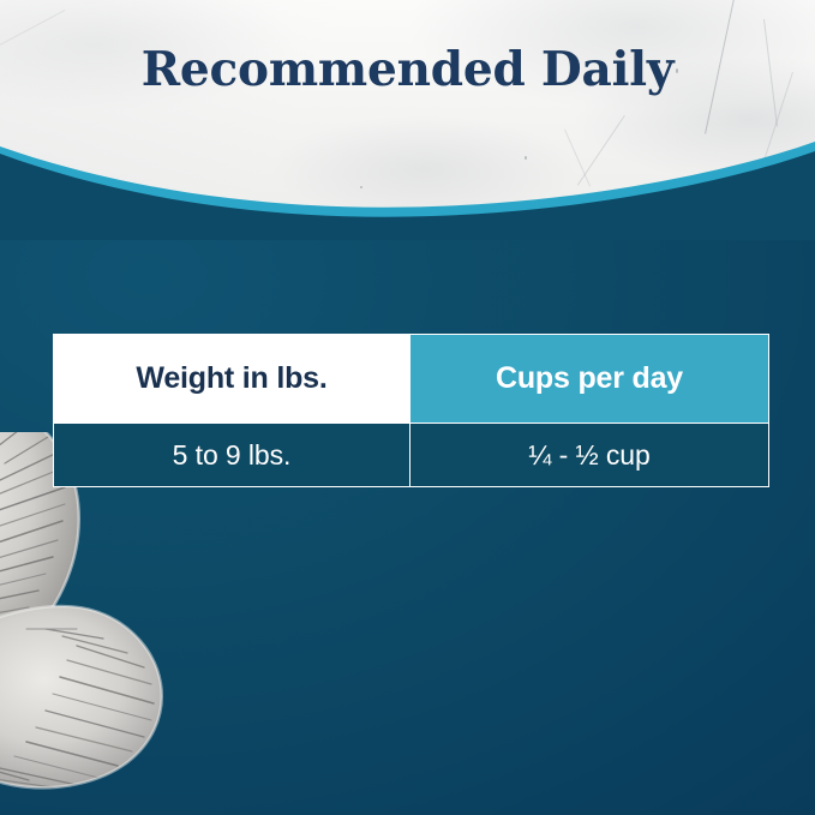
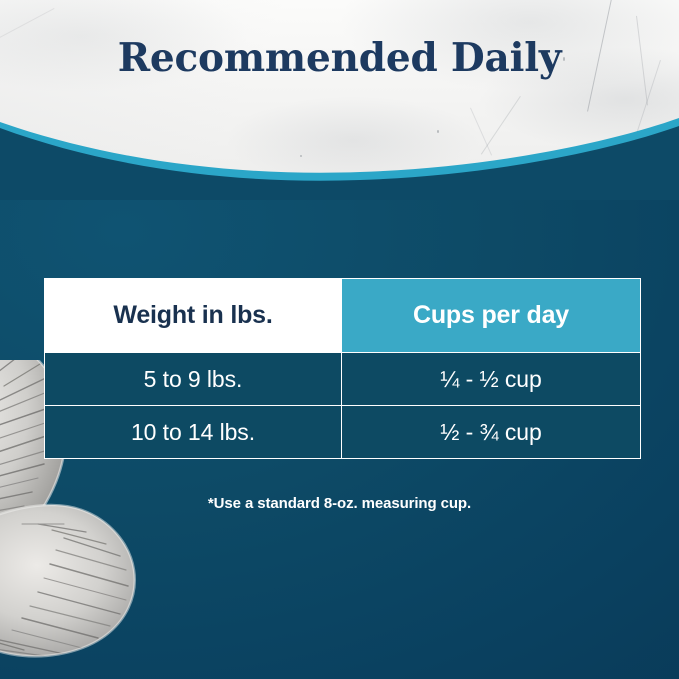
  Recommended Daily
  Weight in lbs.	Cups per day
  5 to 9 lbs.	¼ - ½ cup
+ 10 to 14 lbs.	½ - ¾ cup
+ *Use a standard 8-oz. measuring cup.
